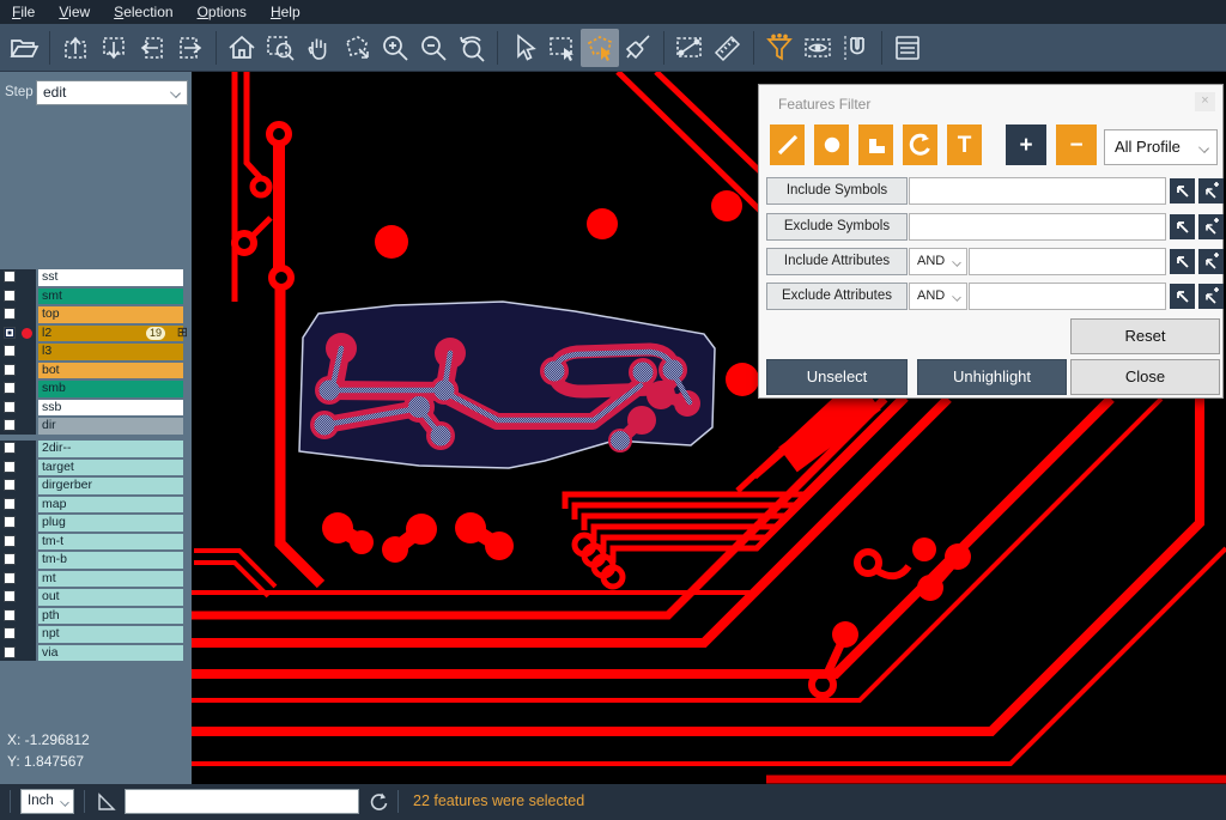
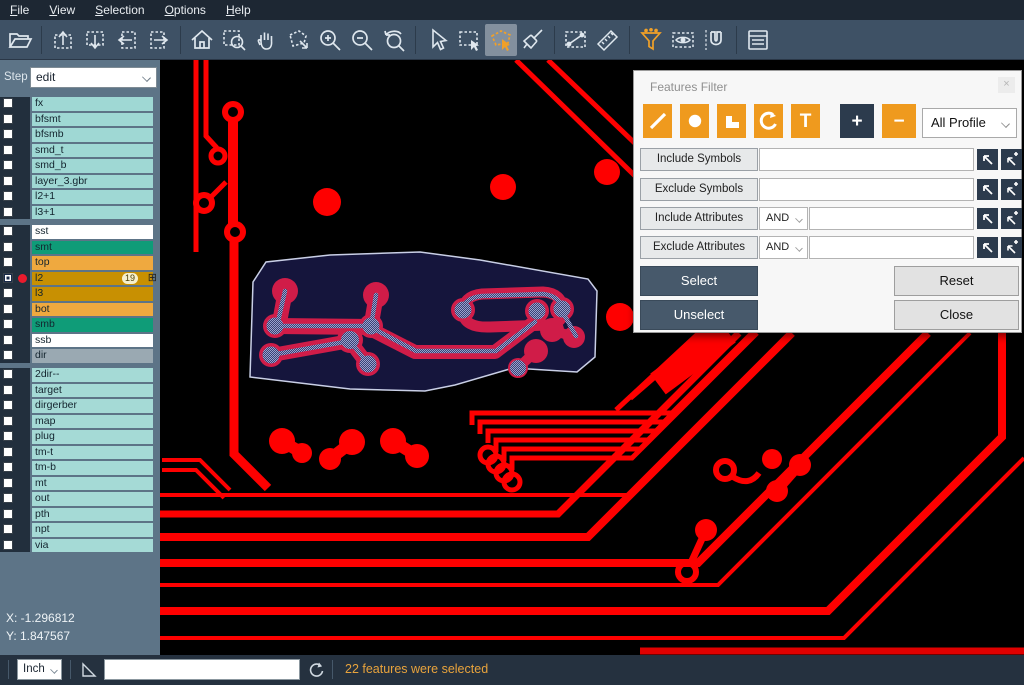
  File
  View
  Selection
  Options
  Help
  Step
  edit
+ fx
+ bfsmt
+ bfsmb
+ smd_t
+ smd_b
+ layer_3.gbr
+ l2+1
+ l3+1
  sst
  smt
  top
  l2
  19
  ⊞
  l3
  bot
  smb
  ssb
  dir
  2dir--
  target
  dirgerber
  map
  plug
  tm-t
  tm-b
  mt
  out
  pth
  npt
  via
  X: -1.296812
  Y: 1.847567
  Features Filter
  ×
  T
  +
  −
  All Profile
  Include Symbols
  Exclude Symbols
  Include Attributes
  AND
  Exclude Attributes
  AND
+ Select
  Reset
  Unselect
- Unhighlight
  Close
  Inch
  22 features were selected
